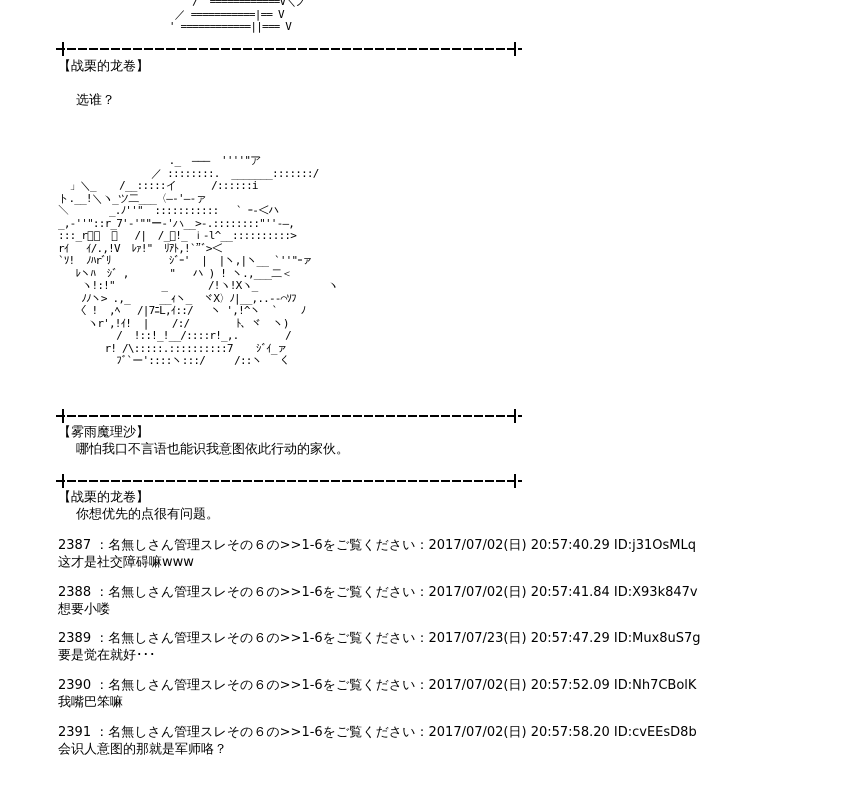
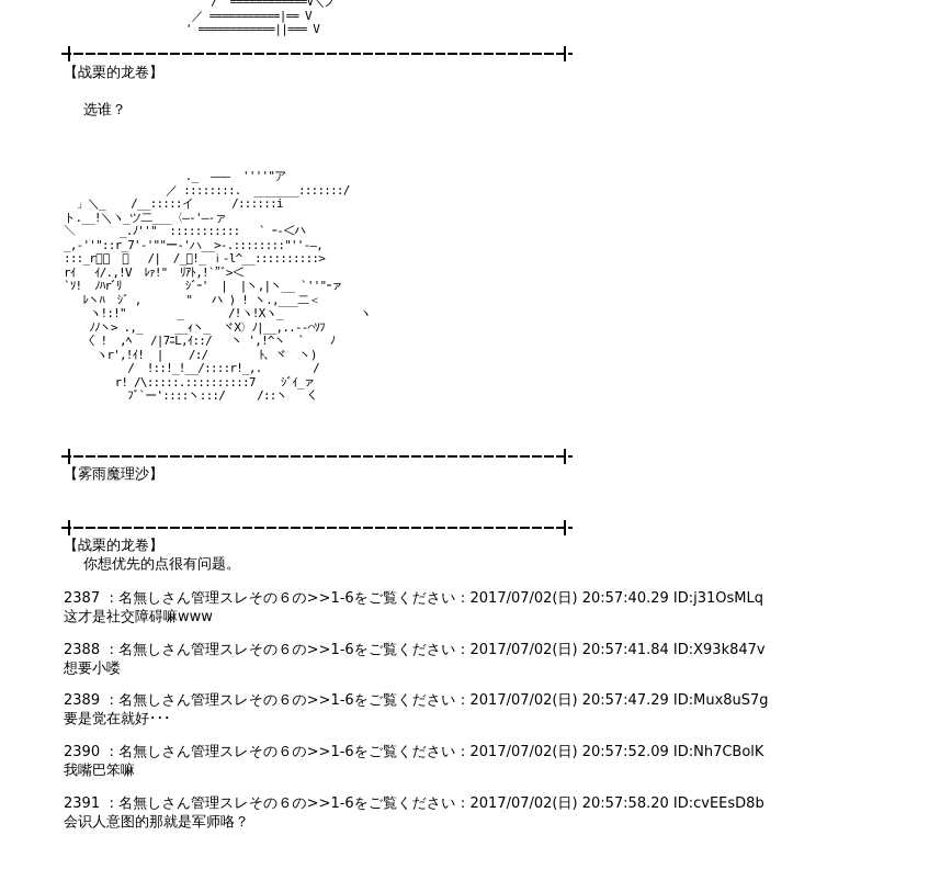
  / ============V＼ノ ／ ===========|== V ' ============||=== V
  【战栗的龙卷】
  选谁？
  ._ ――― ''''"ア ／ ::::::::. _______:::::::/ 」＼_ /__:::::イ /::::::i ト.__!＼ヽ_ツ二___〈―-'―-ァ ＼ _.ﾉ''" ::::::::::: ` ｰ-＜ハ _,-''"::r_7'-'""ー-'ハ__>-.::::::::"''-―, :::_rンﾞ ﾊ /| /_ｨ!_ ｉ-l^__::::::::::> rｲ ｲ/.,!V ﾚｧ!" ﾘｱﾄ,!`"ﾞ>＜ `ｿ! ﾉﾊrﾞﾘ ｼﾞｰ' | |ヽ,|ヽ__ `''"ｰァ ﾚヽﾊ ｼﾞ , " ハ ) ! ヽ.,___二＜ ヽ!:!" _ /!ヽ!Xヽ_ ヽ ﾉﾉヽ> .,_ __ｨヽ_ ヾX〉ﾉ|__,..-‐⌒ｿﾌ 〈 ! ,ﾍ /|7ﾆL,ｲ::/ ヽ ',!^ヽ ` ﾉ ヽr',!ｲ! | /:/ ﾄ、ヾ ヽ) / !::!_!__/::::r!_,. / r! /\:::::.::::::::::7 ｼﾞｲ_ァ ﾌﾞ`ー'::::ヽ:::/ /::ヽ く
  【雾雨魔理沙】
- 哪怕我口不言语也能识我意图依此行动的家伙。
  【战栗的龙卷】
  你想优先的点很有问题。
  2387 ：名無しさん管理スレその６の>>1-6をご覧ください：2017/07/02(日) 20:57:40.29 ID:j31OsMLq
  这才是社交障碍嘛www
  2388 ：名無しさん管理スレその６の>>1-6をご覧ください：2017/07/02(日) 20:57:41.84 ID:X93k847v
  想要小喽
- 2389 ：名無しさん管理スレその６の>>1-6をご覧ください：2017/07/23(日) 20:57:47.29 ID:Mux8uS7g
+ 2389 ：名無しさん管理スレその６の>>1-6をご覧ください：2017/07/02(日) 20:57:47.29 ID:Mux8uS7g
  要是觉在就好･･･
  2390 ：名無しさん管理スレその６の>>1-6をご覧ください：2017/07/02(日) 20:57:52.09 ID:Nh7CBolK
  我嘴巴笨嘛
  2391 ：名無しさん管理スレその６の>>1-6をご覧ください：2017/07/02(日) 20:57:58.20 ID:cvEEsD8b
  会识人意图的那就是军师咯？
